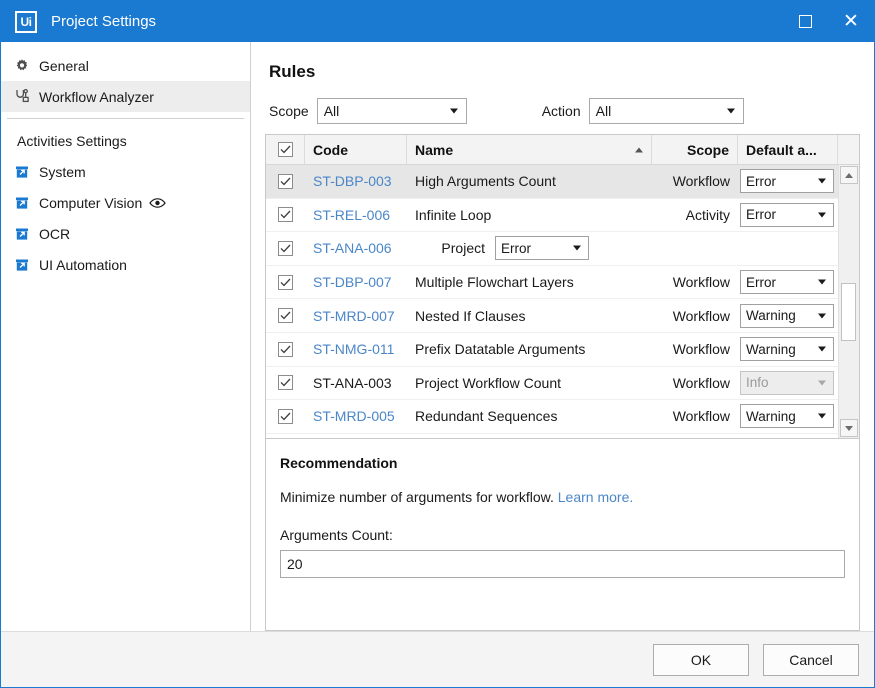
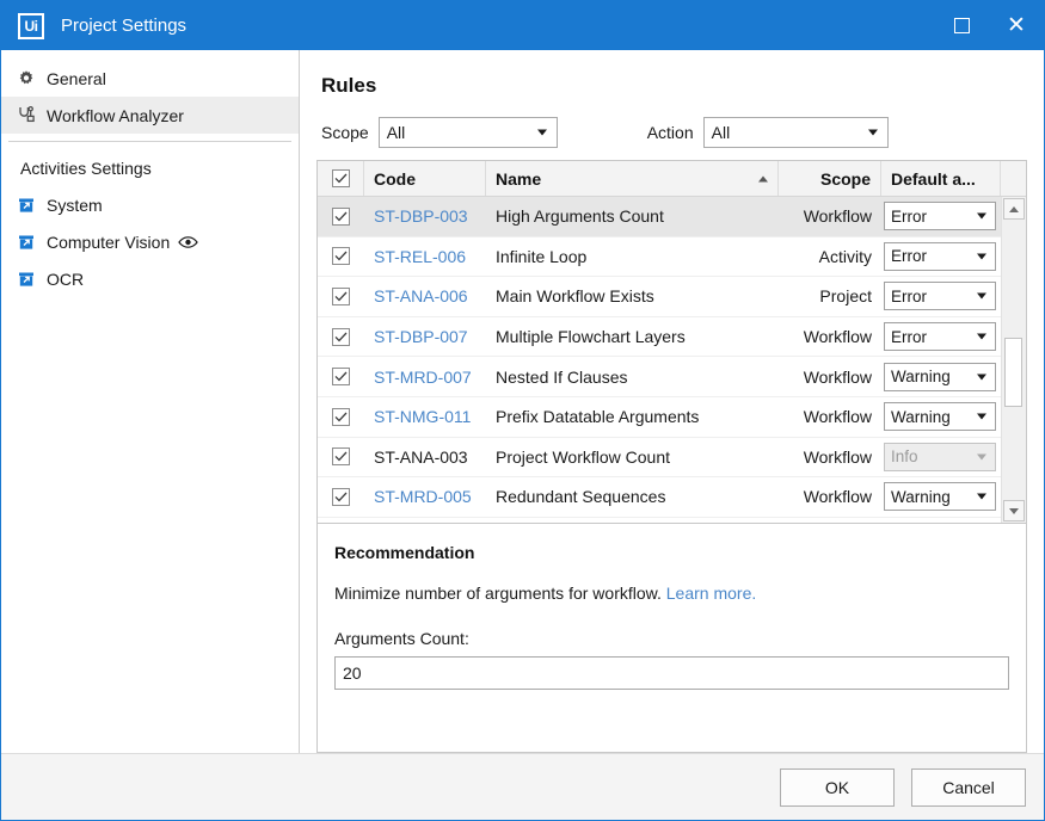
  Ui
  Project Settings
  ✕
  General
  Workflow Analyzer
  Activities Settings
  System
  Computer Vision
  OCR
- UI Automation
  Rules
  Scope
  All
  Action
  All
  Code
  Name
  Scope
  Default a...
  ST-DBP-003
  High Arguments Count
  Workflow
  Error
  ST-REL-006
  Infinite Loop
  Activity
  Error
  ST-ANA-006
+ Main Workflow Exists
  Project
  Error
  ST-DBP-007
  Multiple Flowchart Layers
  Workflow
  Error
  ST-MRD-007
  Nested If Clauses
  Workflow
  Warning
  ST-NMG-011
  Prefix Datatable Arguments
  Workflow
  Warning
  ST-ANA-003
  Project Workflow Count
  Workflow
  Info
  ST-MRD-005
  Redundant Sequences
  Workflow
  Warning
  Recommendation
  Minimize number of arguments for workflow. Learn more.
  Arguments Count:
  20
  OK
  Cancel
